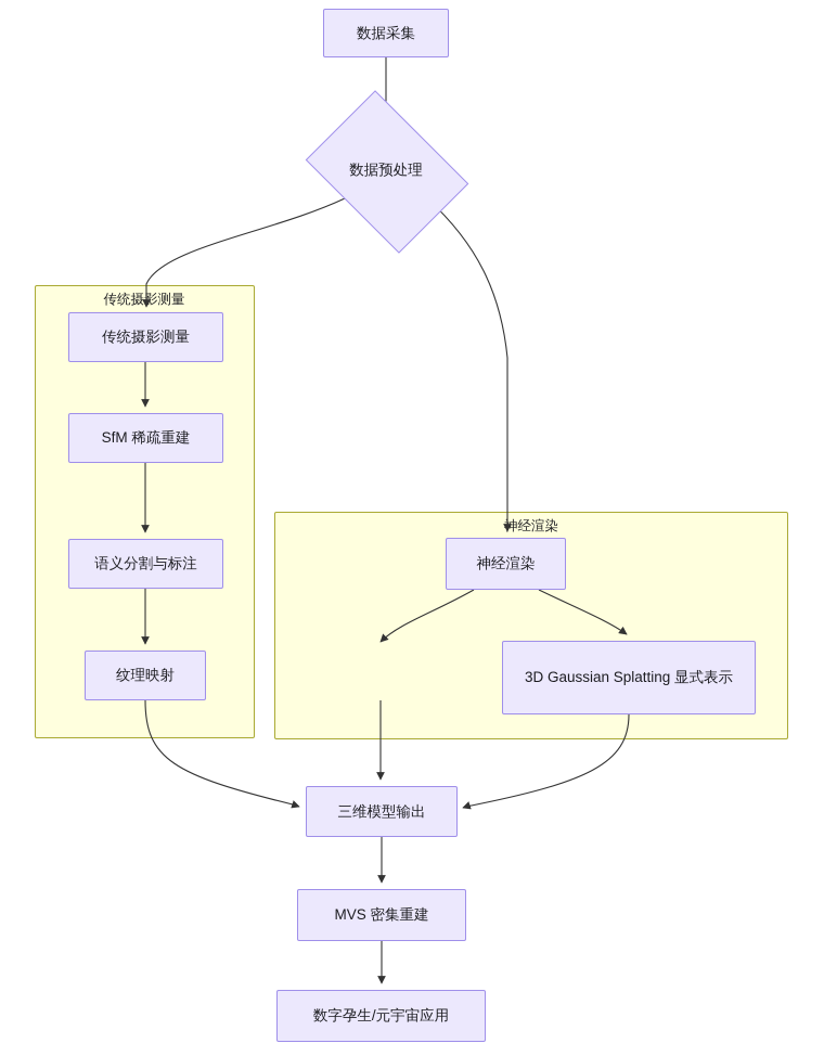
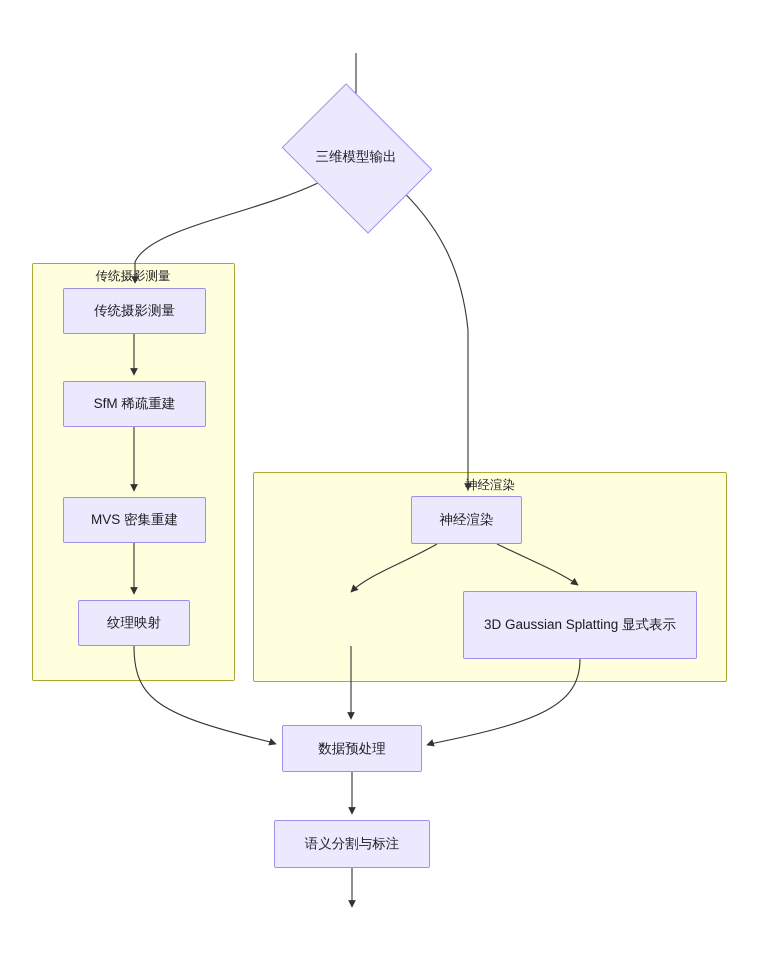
  传统摄影测量
  神经渲染
- 数据采集
- 数据预处理
+ 三维模型输出
  传统摄影测量
  SfM 稀疏重建
- 语义分割与标注
+ MVS 密集重建
  纹理映射
  神经渲染
  3D Gaussian Splatting 显式表示
- 三维模型输出
+ 数据预处理
- MVS 密集重建
+ 语义分割与标注
- 数字孕生/元宇宙应用
